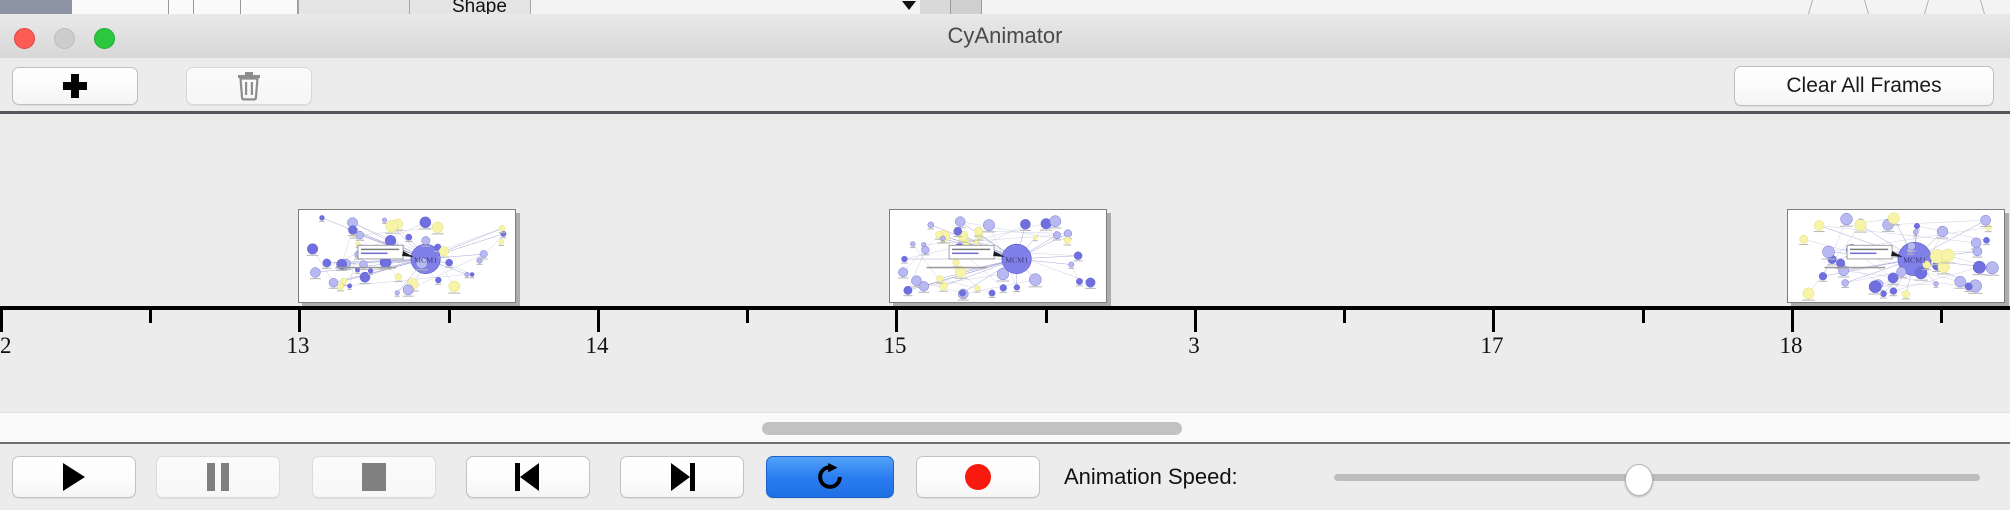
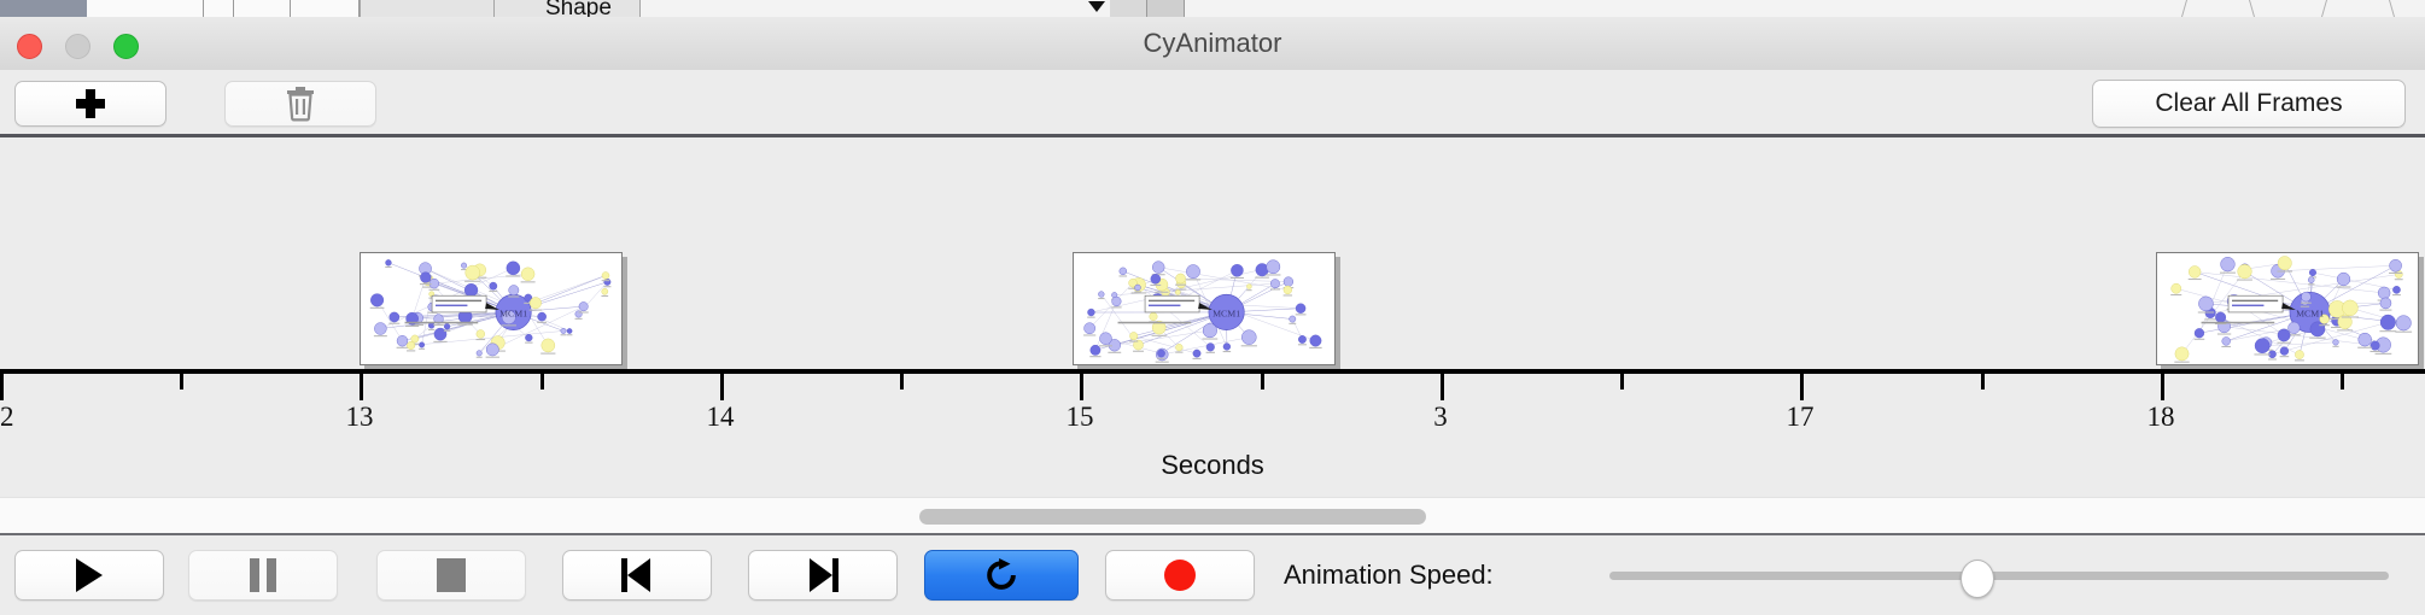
  Shape
  CyAnimator
  Clear All Frames
  MCM1
  MCM1
  MCM1
  13
  14
  15
  3
  17
  18
+ Seconds
  Animation Speed:
